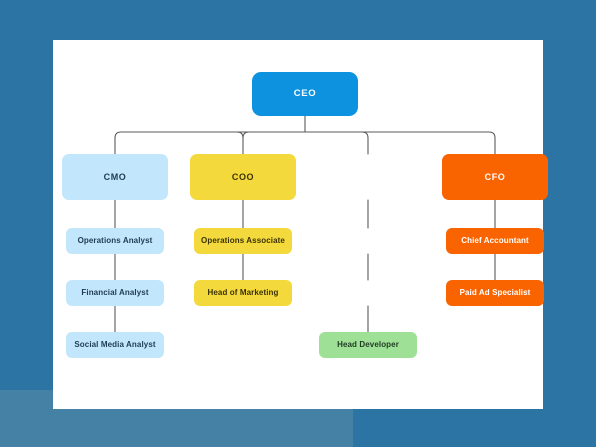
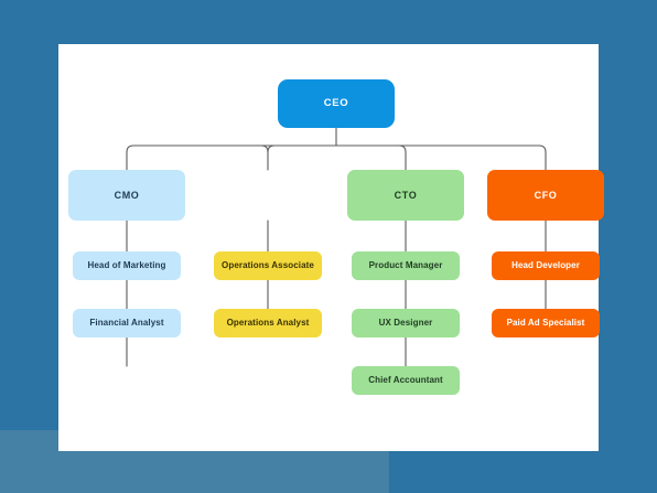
  CEO
  CMO
- Operations Analyst
+ Head of Marketing
  Financial Analyst
- Social Media Analyst
- COO
  Operations Associate
- Head of Marketing
+ Operations Analyst
+ CTO
+ Product Manager
+ UX Designer
- Head Developer
+ Chief Accountant
  CFO
- Chief Accountant
+ Head Developer
  Paid Ad Specialist
